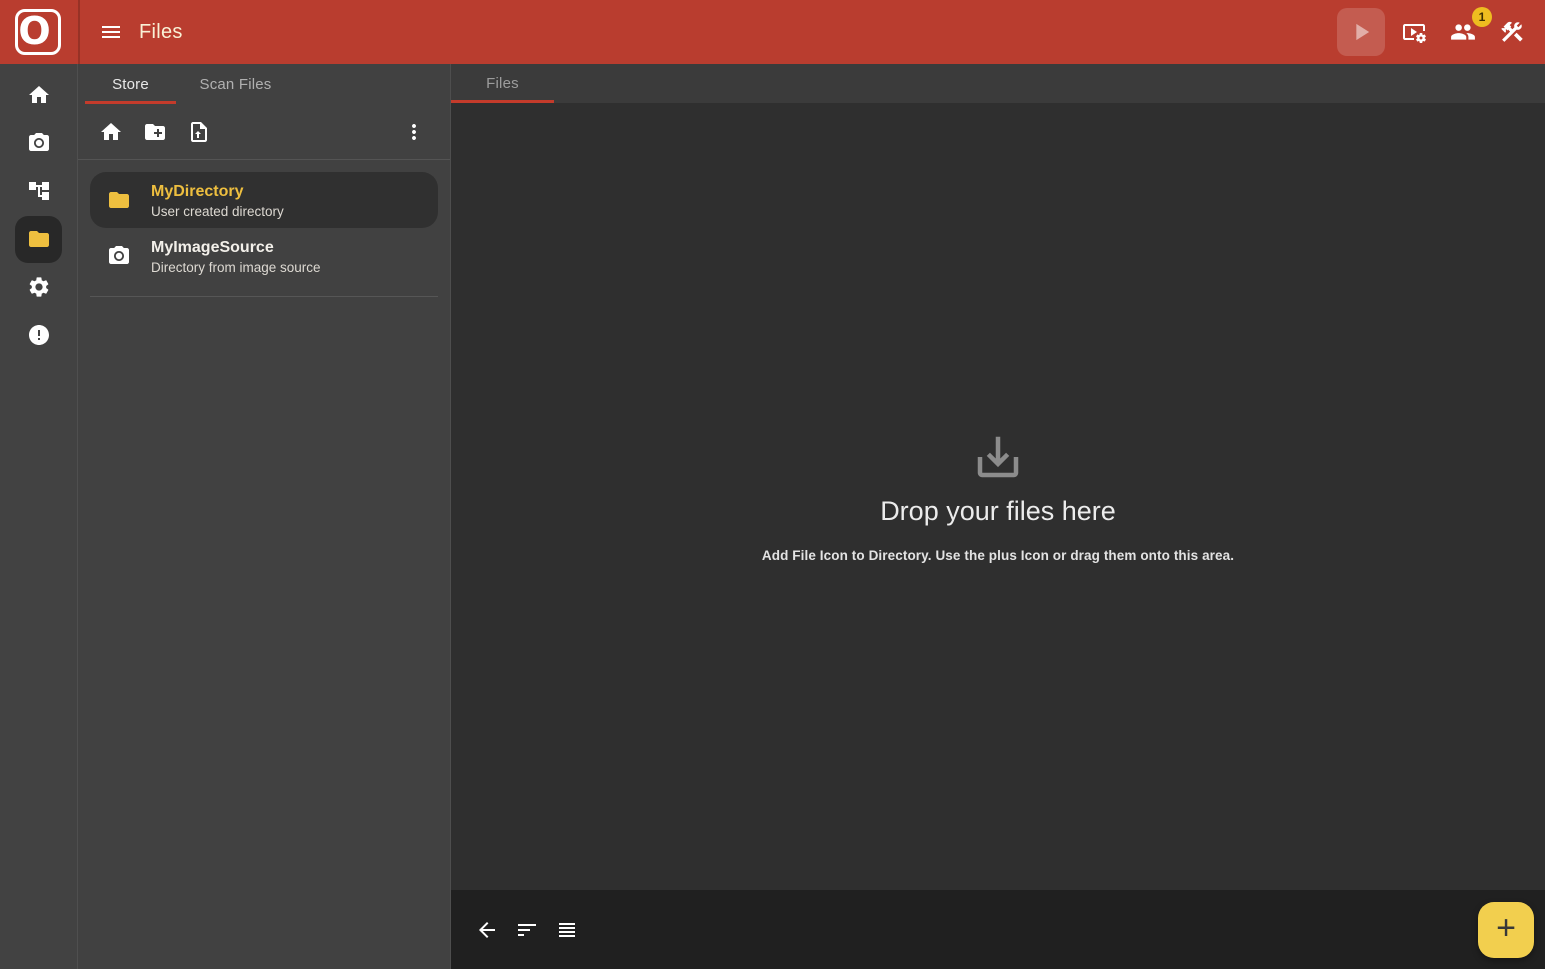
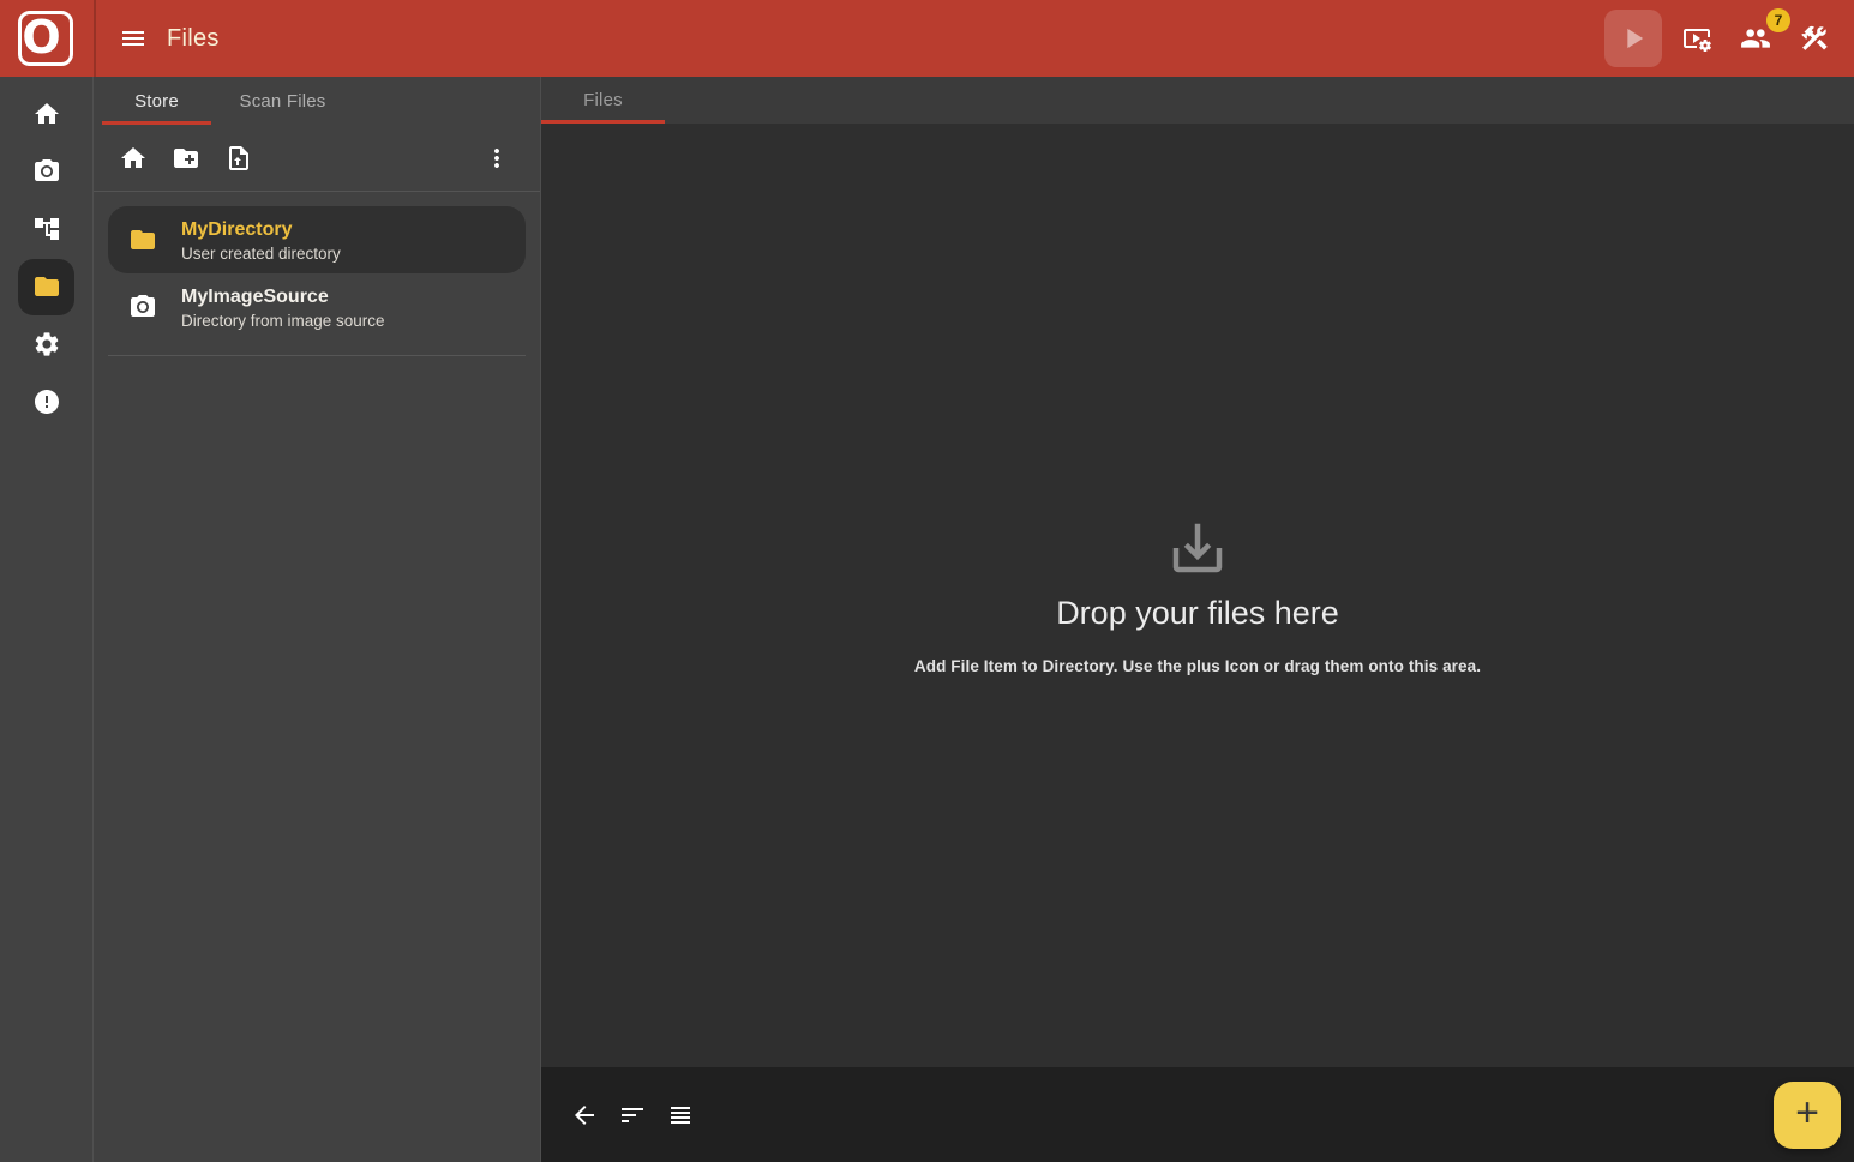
  O
  Files
- 1
+ 7
  Store
  Scan Files
  MyDirectory
  User created directory
  MyImageSource
  Directory from image source
  Files
  Drop your files here
- Add File Icon to Directory. Use the plus Icon or drag them onto this area.
+ Add File Item to Directory. Use the plus Icon or drag them onto this area.
  +
